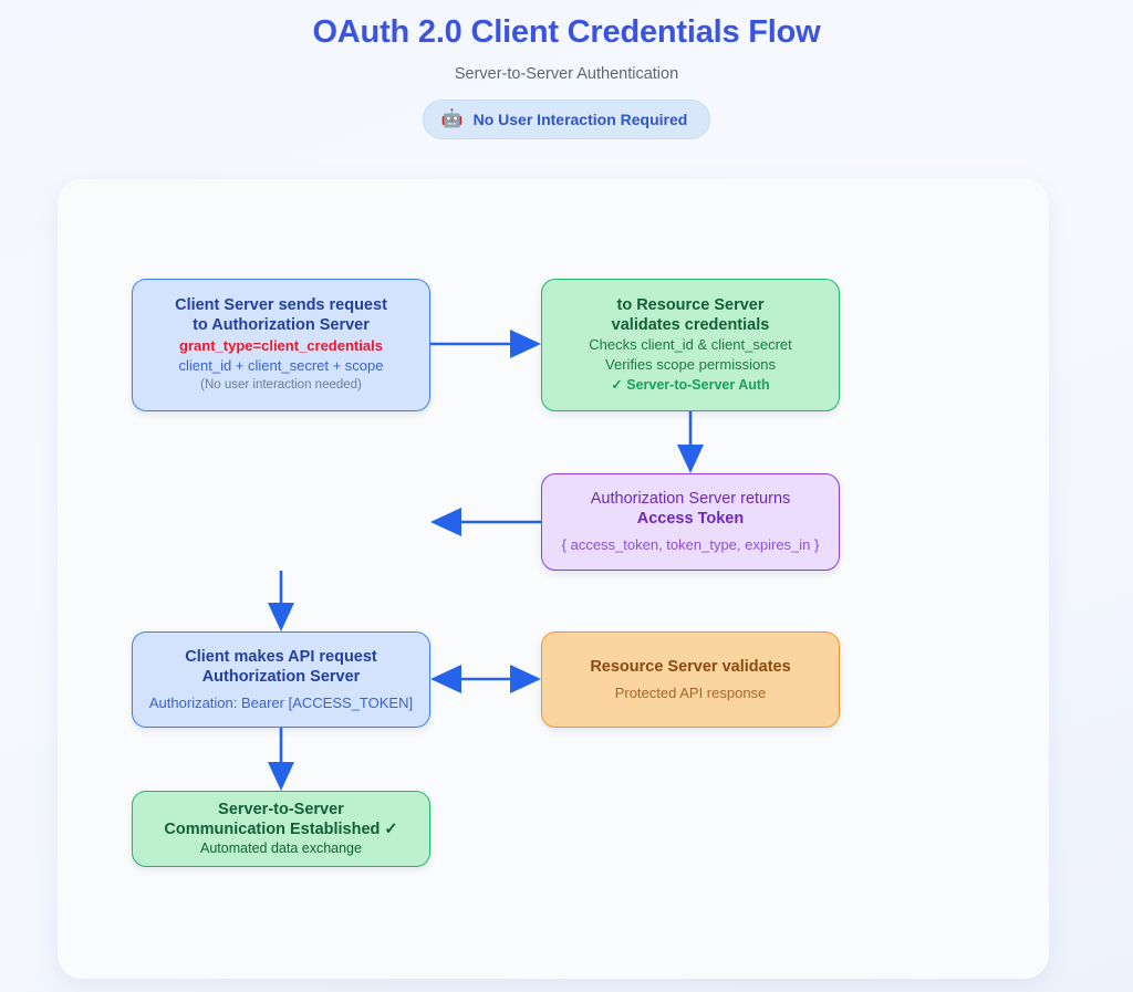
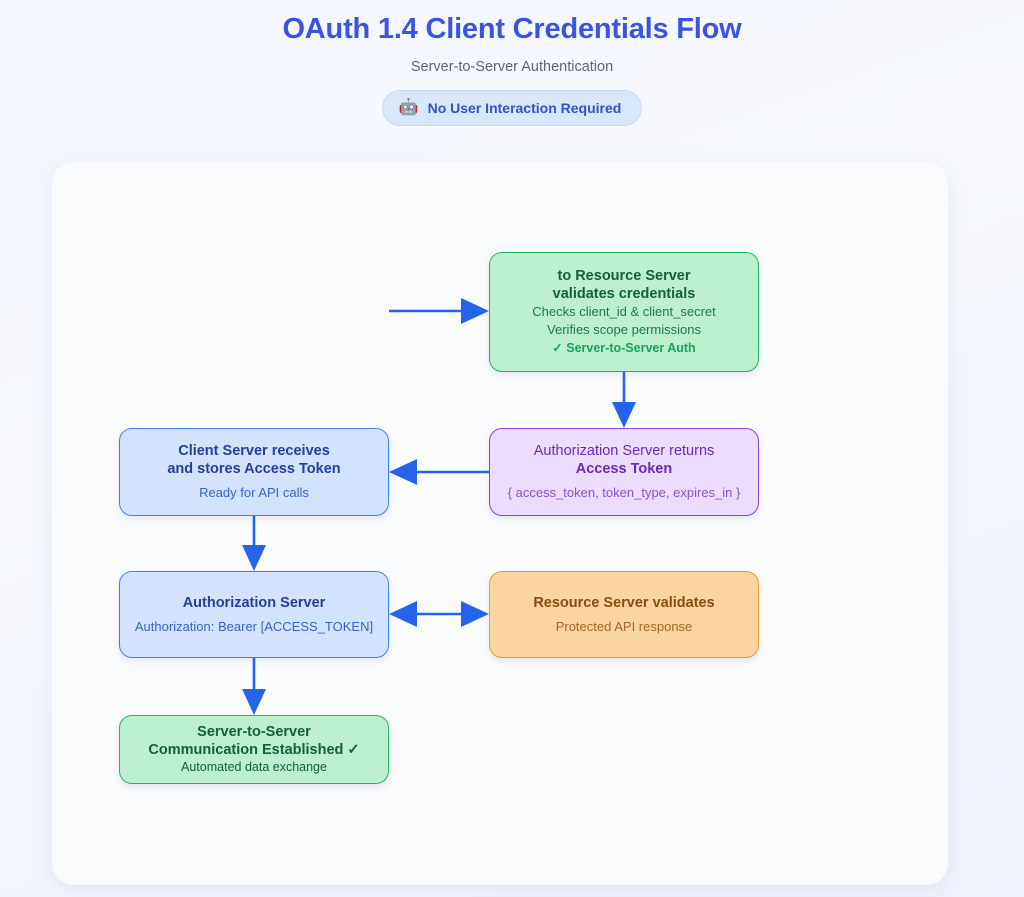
- OAuth 2.0 Client Credentials Flow
+ OAuth 1.4 Client Credentials Flow
  Server-to-Server Authentication
  🤖
  No User Interaction Required
- Client Server sends request
- to Authorization Server
- grant_type=client_credentials
- client_id + client_secret + scope
- (No user interaction needed)
  to Resource Server
  validates credentials
  Checks client_id & client_secret
  Verifies scope permissions
  ✓ Server-to-Server Auth
+ Client Server receives
+ and stores Access Token
+ Ready for API calls
  Authorization Server returns
  Access Token
  { access_token, token_type, expires_in }
- Client makes API request
  Authorization Server
  Authorization: Bearer [ACCESS_TOKEN]
  Resource Server validates
  Protected API response
  Server-to-Server
  Communication Established ✓
  Automated data exchange
